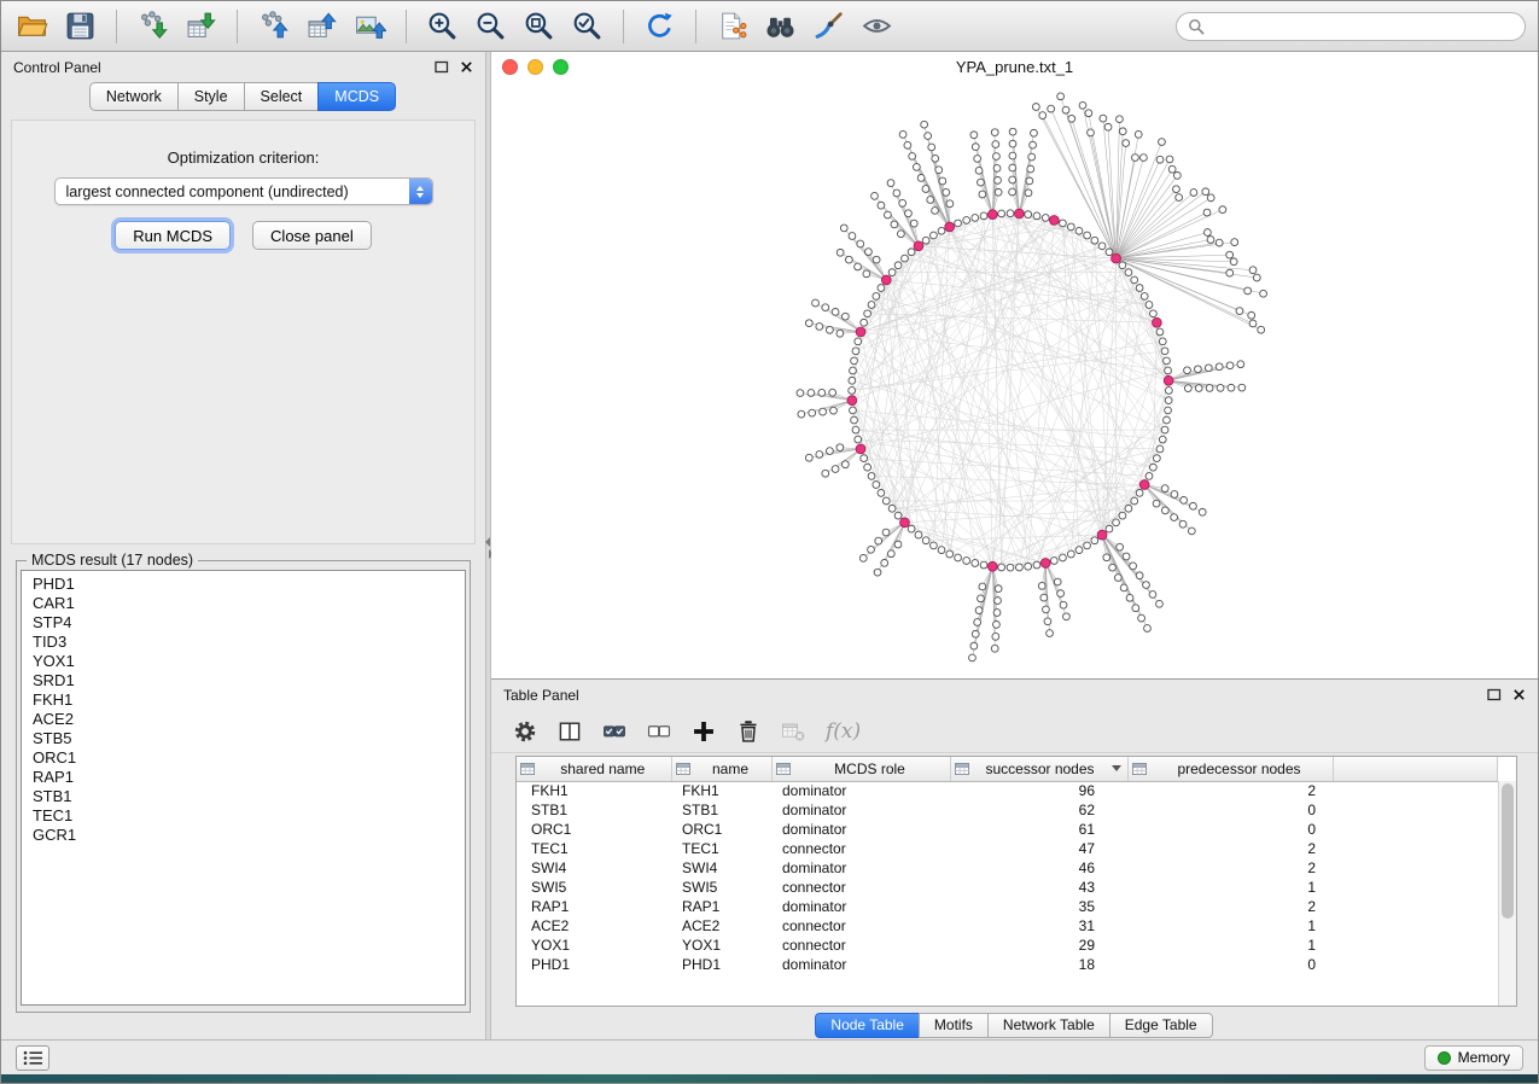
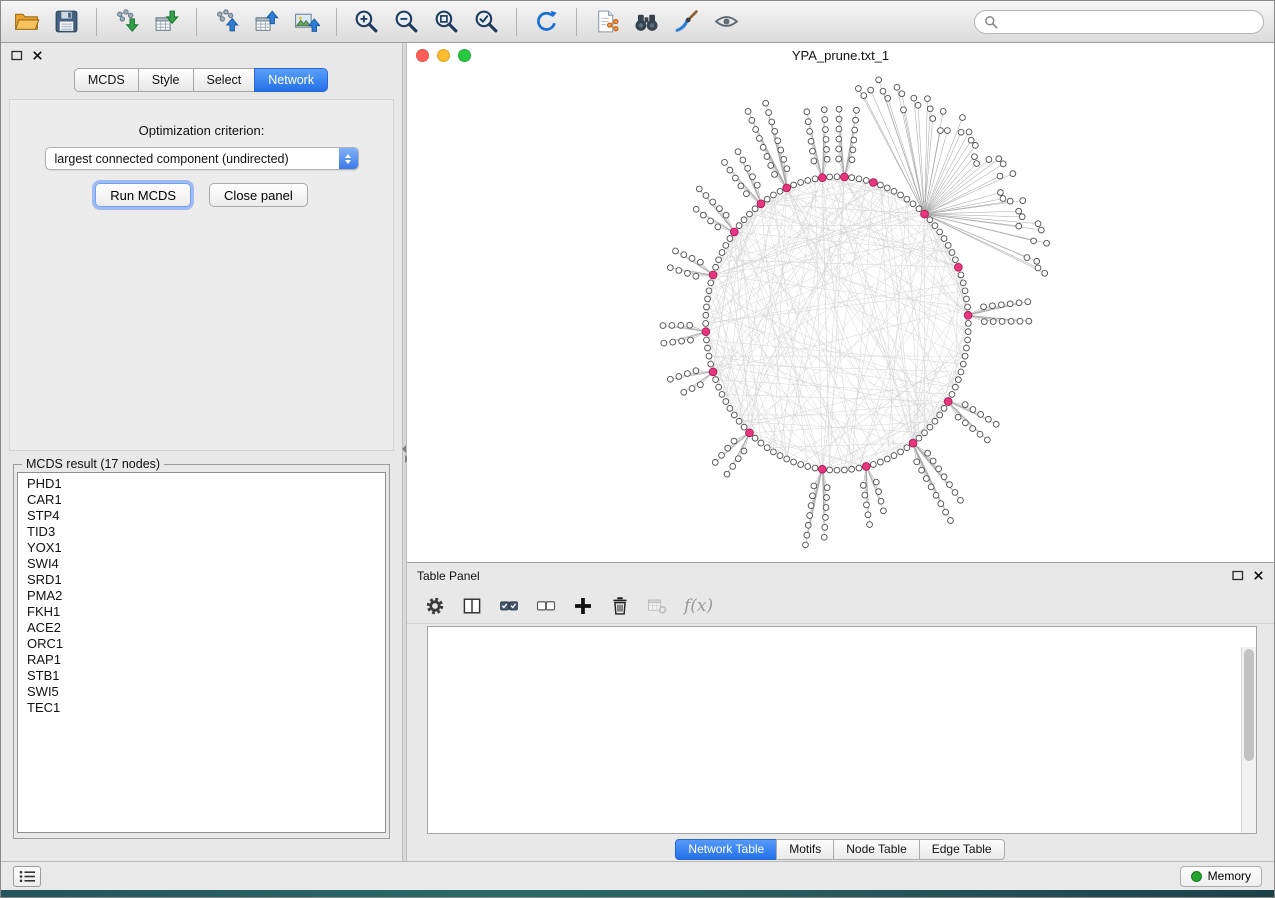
- Control Panel
- Network
+ MCDS
  Style
  Select
- MCDS
+ Network
  Optimization criterion:
  largest connected component (undirected)
  Run MCDS
  Close panel
  MCDS result (17 nodes)
  PHD1
  CAR1
  STP4
  TID3
  YOX1
+ SWI4
  SRD1
+ PMA2
  FKH1
  ACE2
- STB5
  ORC1
  RAP1
  STB1
+ SWI5
  TEC1
- GCR1
  YPA_prune.txt_1
  Table Panel
  f(x)
- shared name	name	MCDS role	successor nodes	predecessor nodes
- FKH1	FKH1	dominator	96	2
- STB1	STB1	dominator	62	0
- ORC1	ORC1	dominator	61	0
- TEC1	TEC1	connector	47	2
- SWI4	SWI4	dominator	46	2
- SWI5	SWI5	connector	43	1
- RAP1	RAP1	dominator	35	2
- ACE2	ACE2	connector	31	1
- YOX1	YOX1	connector	29	1
- PHD1	PHD1	dominator	18	0
- Node Table
+ Network Table
  Motifs
- Network Table
+ Node Table
  Edge Table
  Memory
